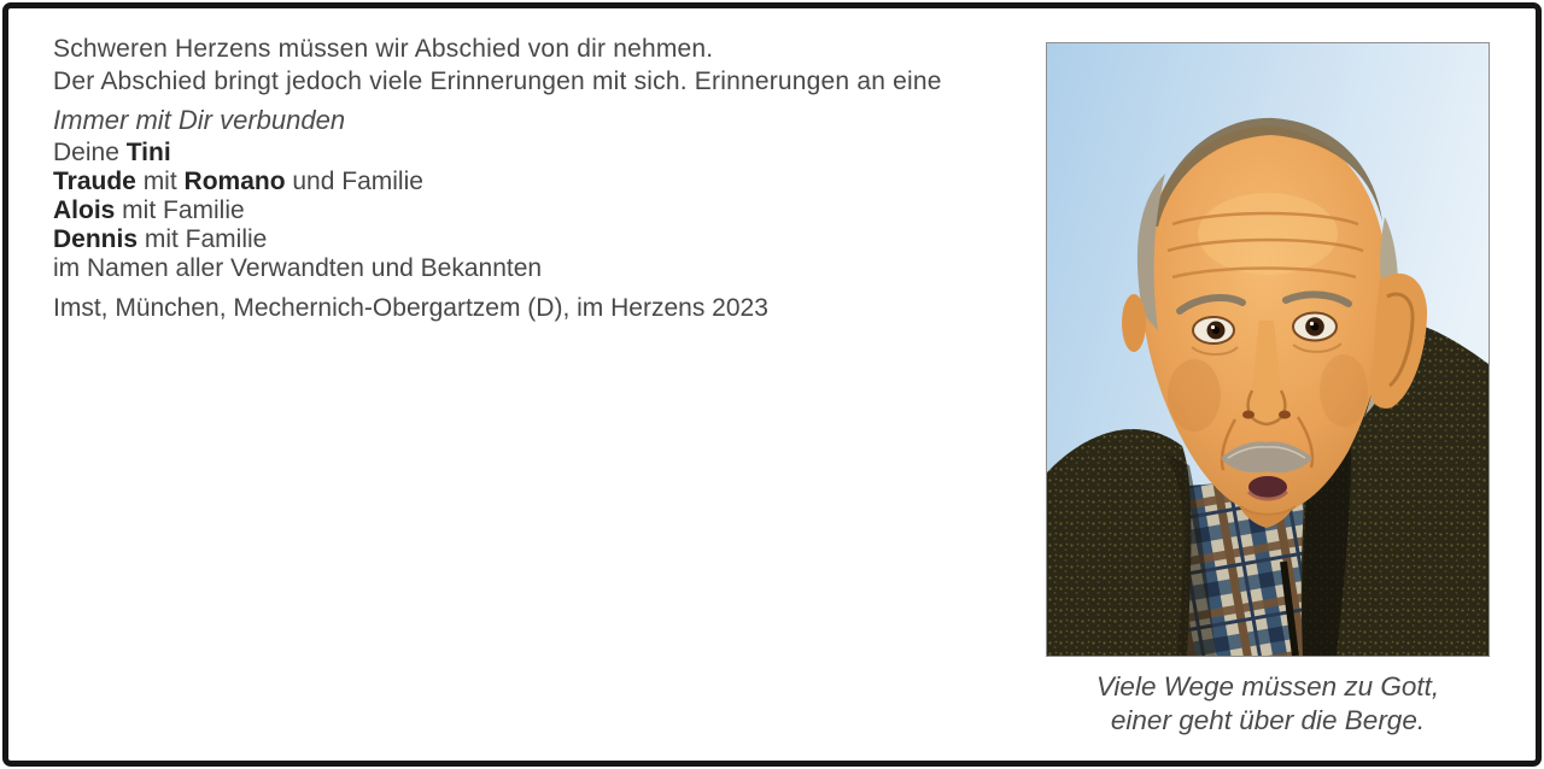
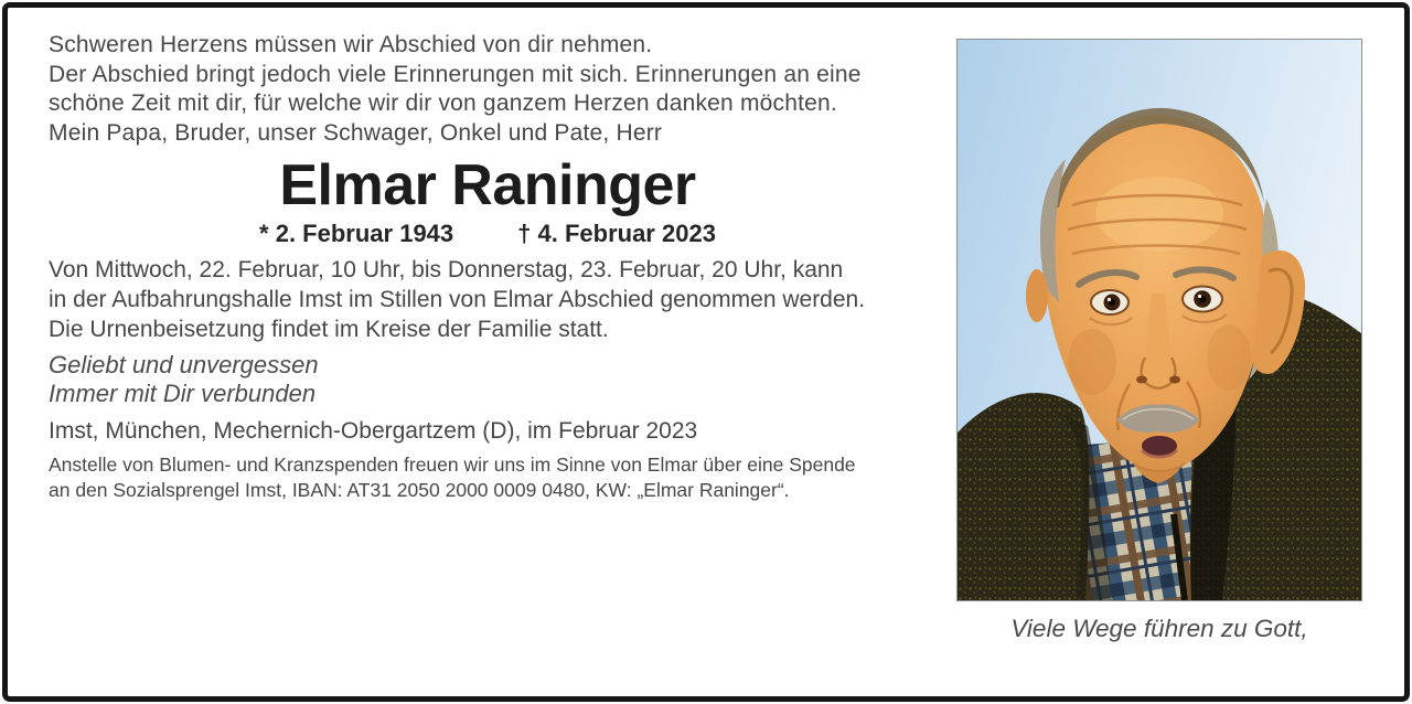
  Schweren Herzens müssen wir Abschied von dir nehmen.
  Der Abschied bringt jedoch viele Erinnerungen mit sich. Erinnerungen an eine
+ schöne Zeit mit dir, für welche wir dir von ganzem Herzen danken möchten.
+ Mein Papa, Bruder, unser Schwager, Onkel und Pate, Herr
+ Elmar Raninger
+ * 2. Februar 1943 † 4. Februar 2023
+ Von Mittwoch, 22. Februar, 10 Uhr, bis Donnerstag, 23. Februar, 20 Uhr, kann
+ in der Aufbahrungshalle Imst im Stillen von Elmar Abschied genommen werden.
+ Die Urnenbeisetzung findet im Kreise der Familie statt.
+ Geliebt und unvergessen
  Immer mit Dir verbunden
- Deine Tini
- Traude mit Romano und Familie
- Alois mit Familie
- Dennis mit Familie
- im Namen aller Verwandten und Bekannten
- Imst, München, Mechernich-Obergartzem (D), im Herzens 2023
+ Imst, München, Mechernich-Obergartzem (D), im Februar 2023
+ Anstelle von Blumen- und Kranzspenden freuen wir uns im Sinne von Elmar über eine Spende
+ an den Sozialsprengel Imst, IBAN: AT31 2050 2000 0009 0480, KW: „Elmar Raninger“.
- Viele Wege müssen zu Gott,
+ Viele Wege führen zu Gott,
- einer geht über die Berge.
